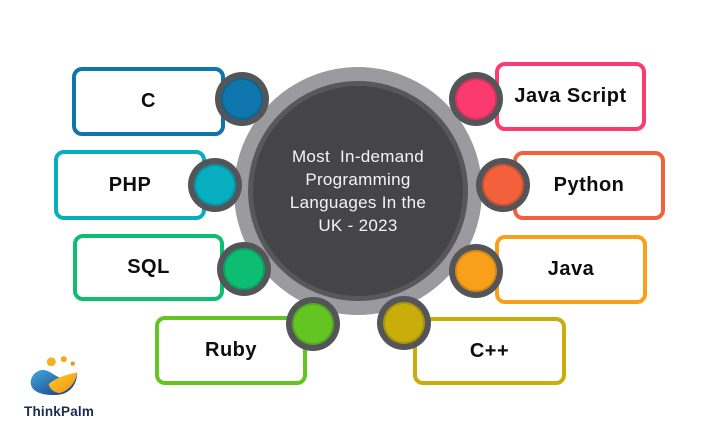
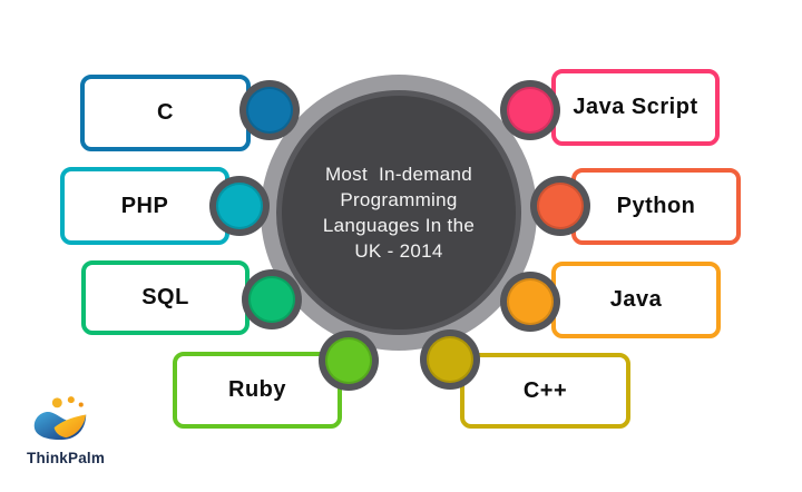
  Most In-demand
  Programming
  Languages In the
- UK - 2023
+ UK - 2014
  C
  PHP
  SQL
  Ruby
  Java Script
  Python
  Java
  C++
  ThinkPalm
